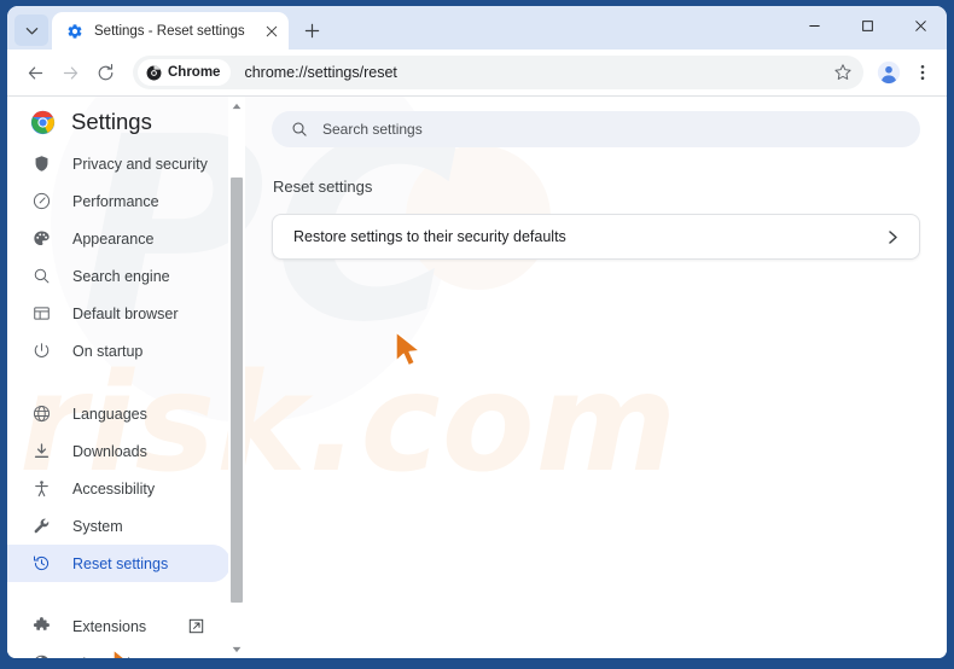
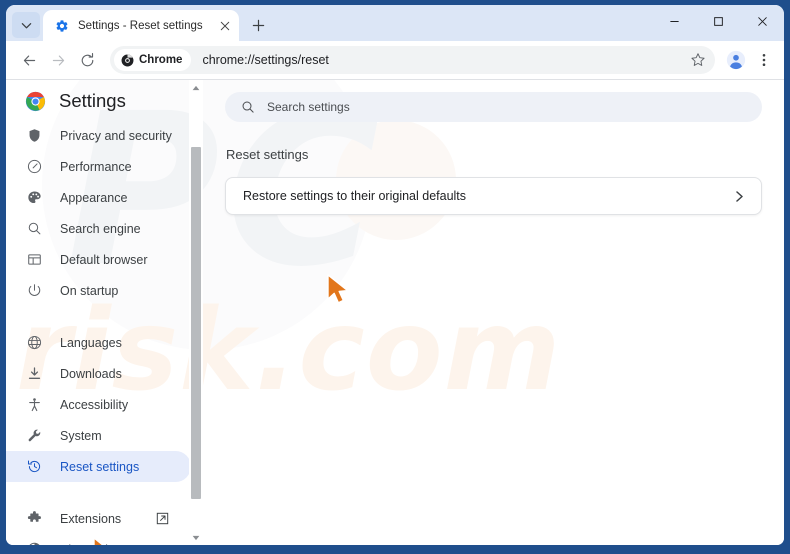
  Settings - Reset settings
  Chrome
  chrome://settings/reset
  risk.com
  Settings
  Privacy and security
  Performance
  Appearance
  Search engine
  Default browser
  On startup
  Languages
  Downloads
  Accessibility
  System
  Reset settings
  Extensions
  Search settings
  Reset settings
- Restore settings to their security defaults
+ Restore settings to their original defaults
